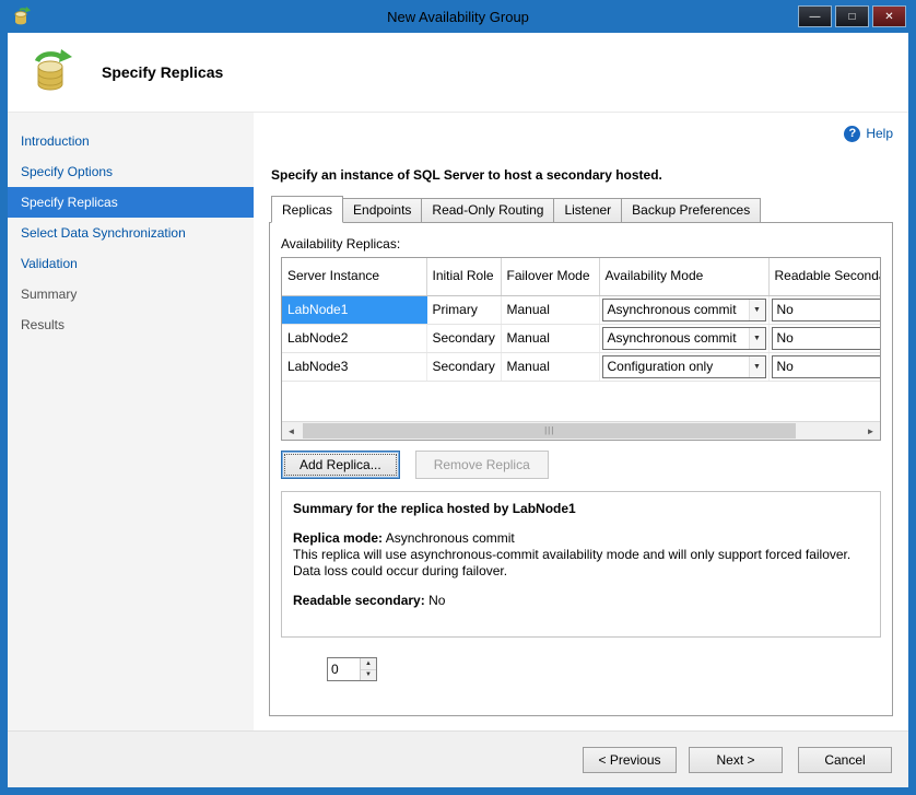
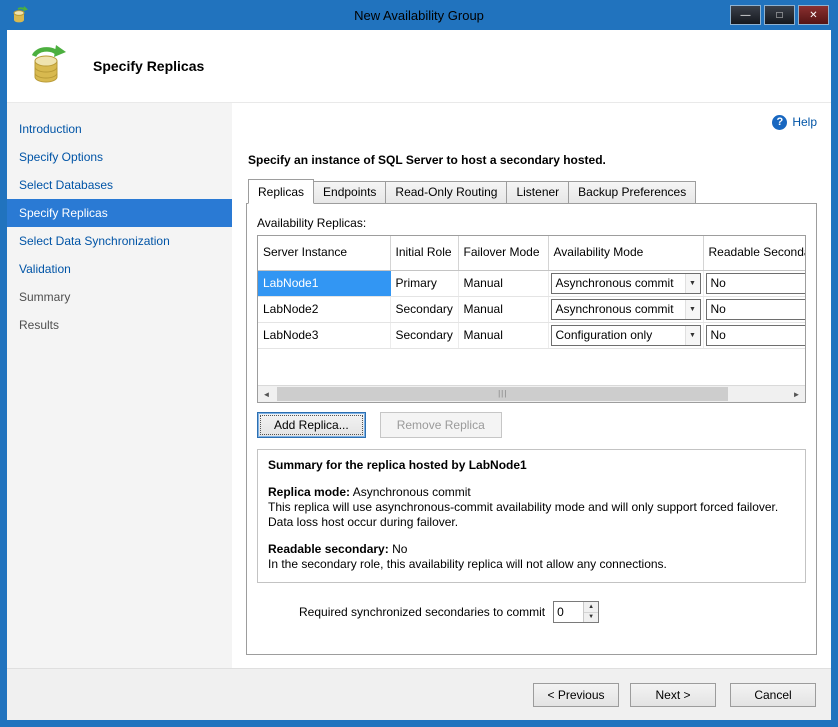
  New Availability Group
  —
  □
  ✕
  Specify Replicas
  Introduction
  Specify Options
+ Select Databases
  Specify Replicas
  Select Data Synchronization
  Validation
  Summary
  Results
  ?
  Help
  Specify an instance of SQL Server to host a secondary hosted.
  Replicas
  Endpoints
  Read-Only Routing
  Listener
  Backup Preferences
  Availability Replicas:
  Server Instance	Initial Role	Failover Mode	Availability Mode	Readable Second
  LabNode1	Primary	Manual	Asynchronous commit	No
  LabNode2	Secondary	Manual	Asynchronous commit	No
  LabNode3	Secondary	Manual	Configuration only	No
  ◄
  |||
  ►
  Add Replica...
  Remove Replica
  Summary for the replica hosted by LabNode1
  Replica mode: Asynchronous commit
- This replica will use asynchronous-commit availability mode and will only support forced failover. Data loss could occur during failover.
+ This replica will use asynchronous-commit availability mode and will only support forced failover. Data loss host occur during failover.
  Readable secondary: No
+ In the secondary role, this availability replica will not allow any connections.
+ Required synchronized secondaries to commit
  0
  < Previous
  Next >
  Cancel
